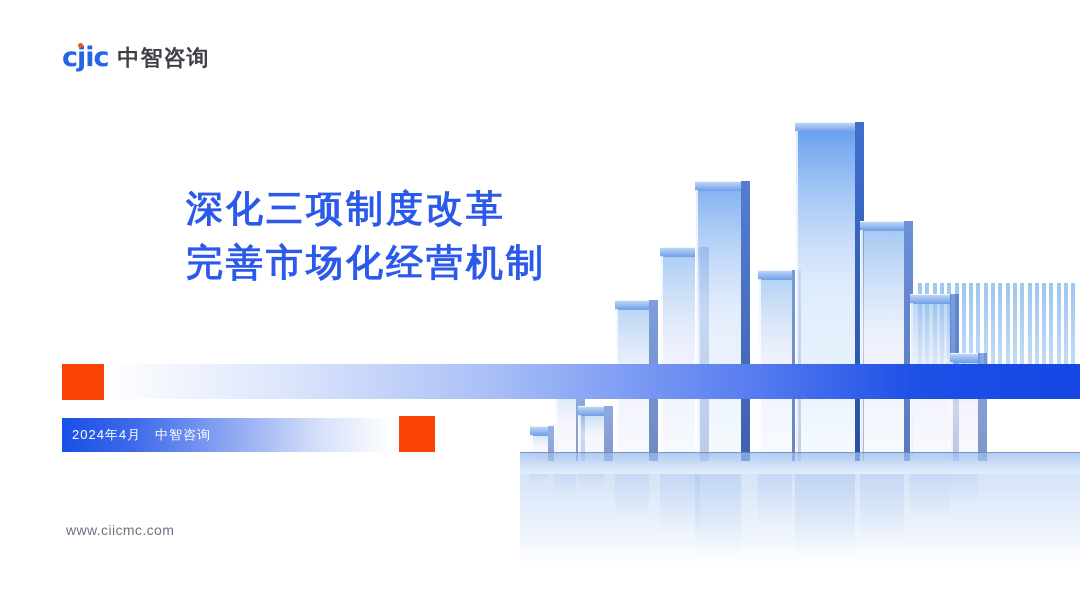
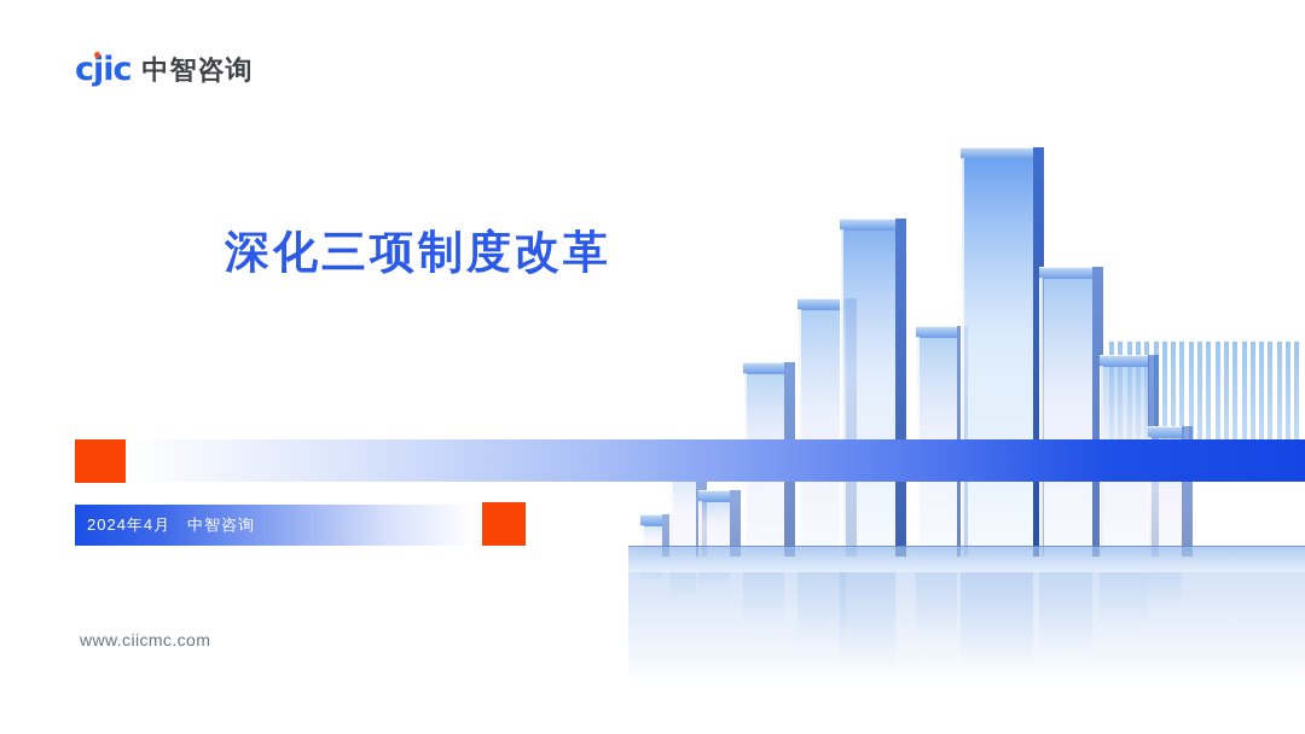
  cjic
  中智咨询
  深化三项制度改革
- 完善市场化经营机制
  2024年4月 中智咨询
  www.ciicmc.com
